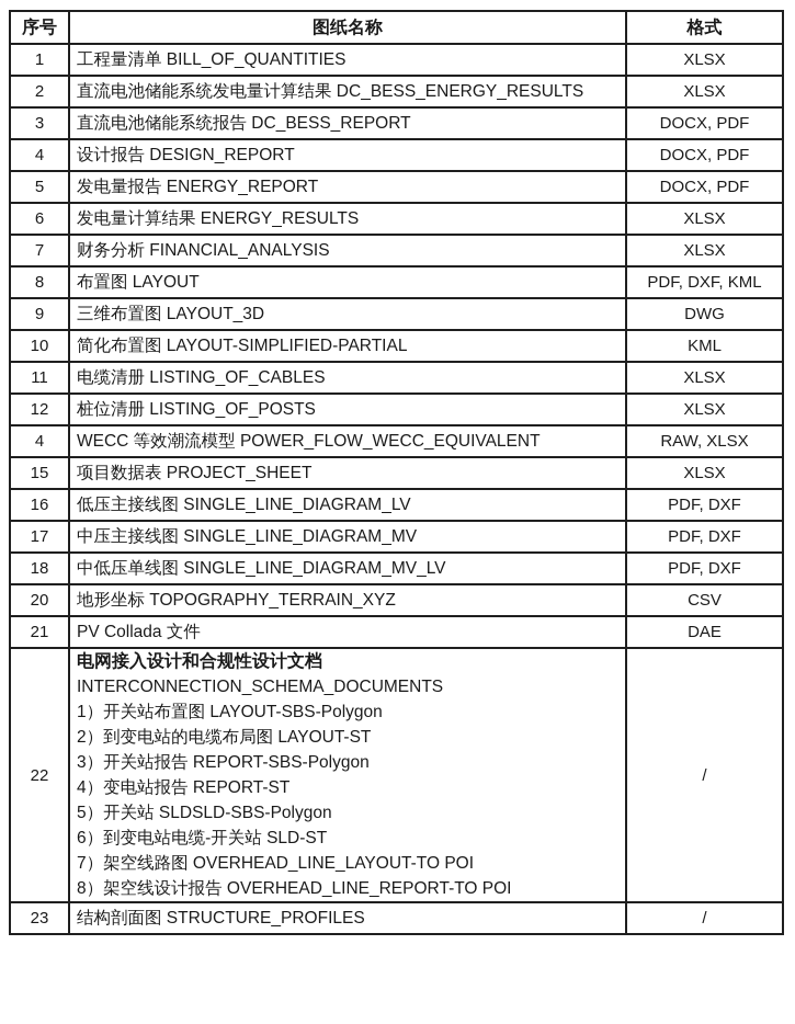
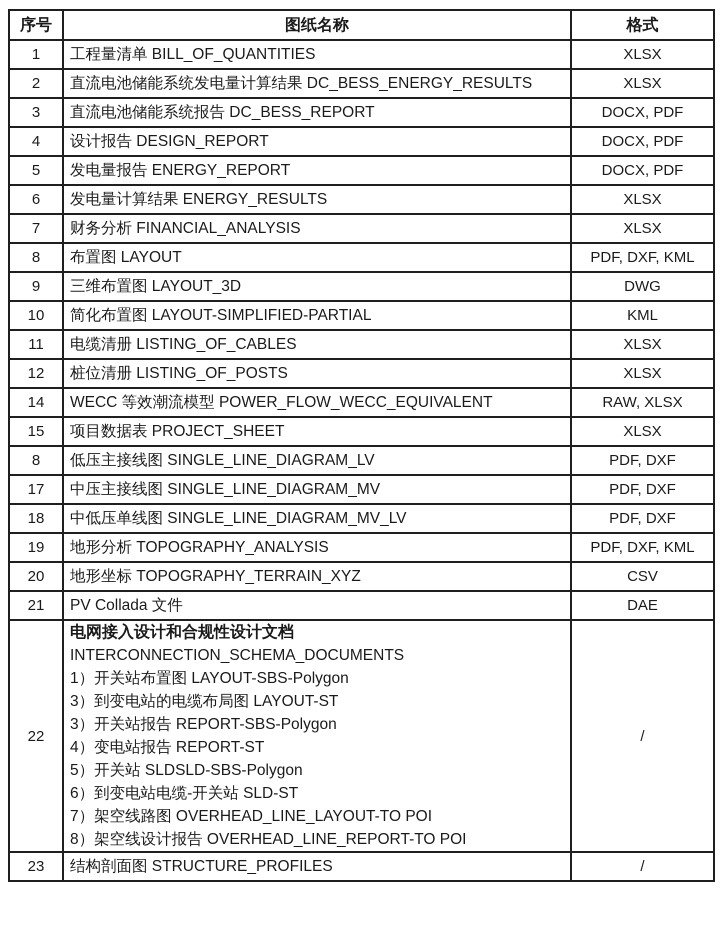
  序号	图纸名称	格式
  1	工程量清单 BILL_OF_QUANTITIES	XLSX
  2	直流电池储能系统发电量计算结果 DC_BESS_ENERGY_RESULTS	XLSX
  3	直流电池储能系统报告 DC_BESS_REPORT	DOCX, PDF
  4	设计报告 DESIGN_REPORT	DOCX, PDF
  5	发电量报告 ENERGY_REPORT	DOCX, PDF
  6	发电量计算结果 ENERGY_RESULTS	XLSX
  7	财务分析 FINANCIAL_ANALYSIS	XLSX
  8	布置图 LAYOUT	PDF, DXF, KML
  9	三维布置图 LAYOUT_3D	DWG
  10	简化布置图 LAYOUT-SIMPLIFIED-PARTIAL	KML
  11	电缆清册 LISTING_OF_CABLES	XLSX
  12	桩位清册 LISTING_OF_POSTS	XLSX
- 4	WECC 等效潮流模型 POWER_FLOW_WECC_EQUIVALENT	RAW, XLSX
+ 14	WECC 等效潮流模型 POWER_FLOW_WECC_EQUIVALENT	RAW, XLSX
  15	项目数据表 PROJECT_SHEET	XLSX
- 16	低压主接线图 SINGLE_LINE_DIAGRAM_LV	PDF, DXF
+ 8	低压主接线图 SINGLE_LINE_DIAGRAM_LV	PDF, DXF
  17	中压主接线图 SINGLE_LINE_DIAGRAM_MV	PDF, DXF
  18	中低压单线图 SINGLE_LINE_DIAGRAM_MV_LV	PDF, DXF
+ 19	地形分析 TOPOGRAPHY_ANALYSIS	PDF, DXF, KML
  20	地形坐标 TOPOGRAPHY_TERRAIN_XYZ	CSV
  21	PV Collada 文件	DAE
- 22	电网接入设计和合规性设计文档 INTERCONNECTION_SCHEMA_DOCUMENTS 1）开关站布置图 LAYOUT-SBS-Polygon 2）到变电站的电缆布局图 LAYOUT-ST 3）开关站报告 REPORT-SBS-Polygon 4）变电站报告 REPORT-ST 5）开关站 SLDSLD-SBS-Polygon 6）到变电站电缆-开关站 SLD-ST 7）架空线路图 OVERHEAD_LINE_LAYOUT-TO POI 8）架空线设计报告 OVERHEAD_LINE_REPORT-TO POI	/
+ 22	电网接入设计和合规性设计文档 INTERCONNECTION_SCHEMA_DOCUMENTS 1）开关站布置图 LAYOUT-SBS-Polygon 3）到变电站的电缆布局图 LAYOUT-ST 3）开关站报告 REPORT-SBS-Polygon 4）变电站报告 REPORT-ST 5）开关站 SLDSLD-SBS-Polygon 6）到变电站电缆-开关站 SLD-ST 7）架空线路图 OVERHEAD_LINE_LAYOUT-TO POI 8）架空线设计报告 OVERHEAD_LINE_REPORT-TO POI	/
  23	结构剖面图 STRUCTURE_PROFILES	/
